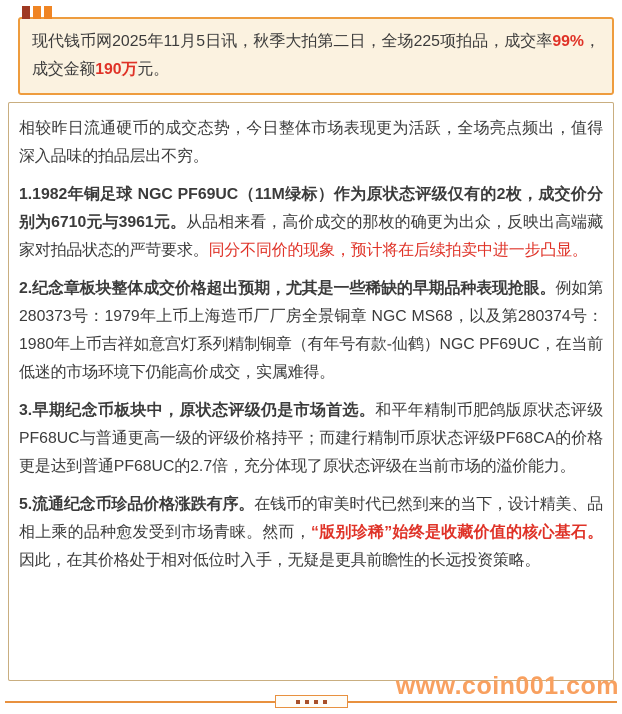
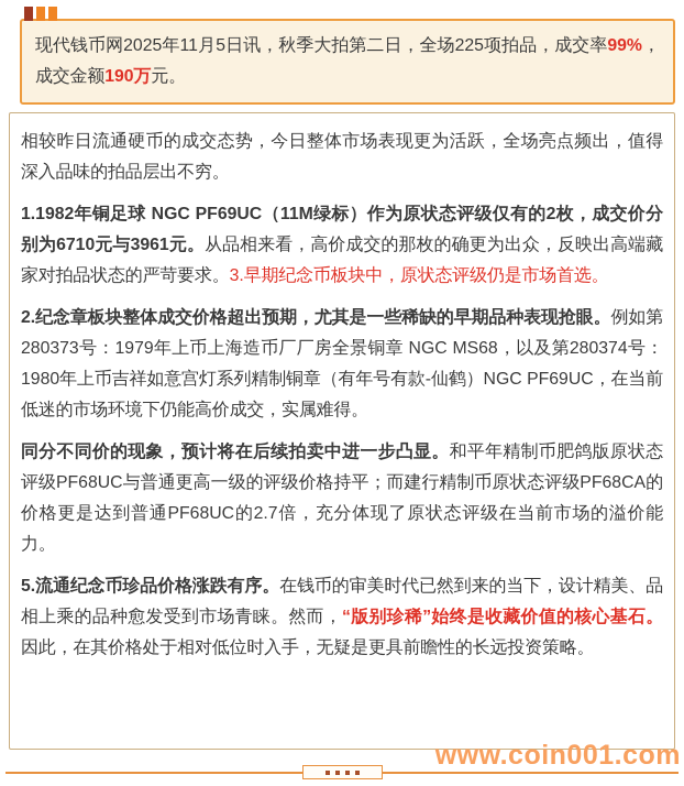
  现代钱币网2025年11月5日讯，秋季大拍第二日，全场225项拍品，成交率99%，成交金额190万元。
  相较昨日流通硬币的成交态势，今日整体市场表现更为活跃，全场亮点频出，值得深入品味的拍品层出不穷。
- 1.1982年铜足球 NGC PF69UC（11M绿标）作为原状态评级仅有的2枚，成交价分别为6710元与3961元。从品相来看，高价成交的那枚的确更为出众，反映出高端藏家对拍品状态的严苛要求。同分不同价的现象，预计将在后续拍卖中进一步凸显。
+ 1.1982年铜足球 NGC PF69UC（11M绿标）作为原状态评级仅有的2枚，成交价分别为6710元与3961元。从品相来看，高价成交的那枚的确更为出众，反映出高端藏家对拍品状态的严苛要求。3.早期纪念币板块中，原状态评级仍是市场首选。
  2.纪念章板块整体成交价格超出预期，尤其是一些稀缺的早期品种表现抢眼。例如第280373号：1979年上币上海造币厂厂房全景铜章 NGC MS68，以及第280374号：1980年上币吉祥如意宫灯系列精制铜章（有年号有款-仙鹤）NGC PF69UC，在当前低迷的市场环境下仍能高价成交，实属难得。
- 3.早期纪念币板块中，原状态评级仍是市场首选。和平年精制币肥鸽版原状态评级PF68UC与普通更高一级的评级价格持平；而建行精制币原状态评级PF68CA的价格更是达到普通PF68UC的2.7倍，充分体现了原状态评级在当前市场的溢价能力。
+ 同分不同价的现象，预计将在后续拍卖中进一步凸显。和平年精制币肥鸽版原状态评级PF68UC与普通更高一级的评级价格持平；而建行精制币原状态评级PF68CA的价格更是达到普通PF68UC的2.7倍，充分体现了原状态评级在当前市场的溢价能力。
  5.流通纪念币珍品价格涨跌有序。在钱币的审美时代已然到来的当下，设计精美、品相上乘的品种愈发受到市场青睐。然而，“版别珍稀”始终是收藏价值的核心基石。因此，在其价格处于相对低位时入手，无疑是更具前瞻性的长远投资策略。
  www.coin001.com
